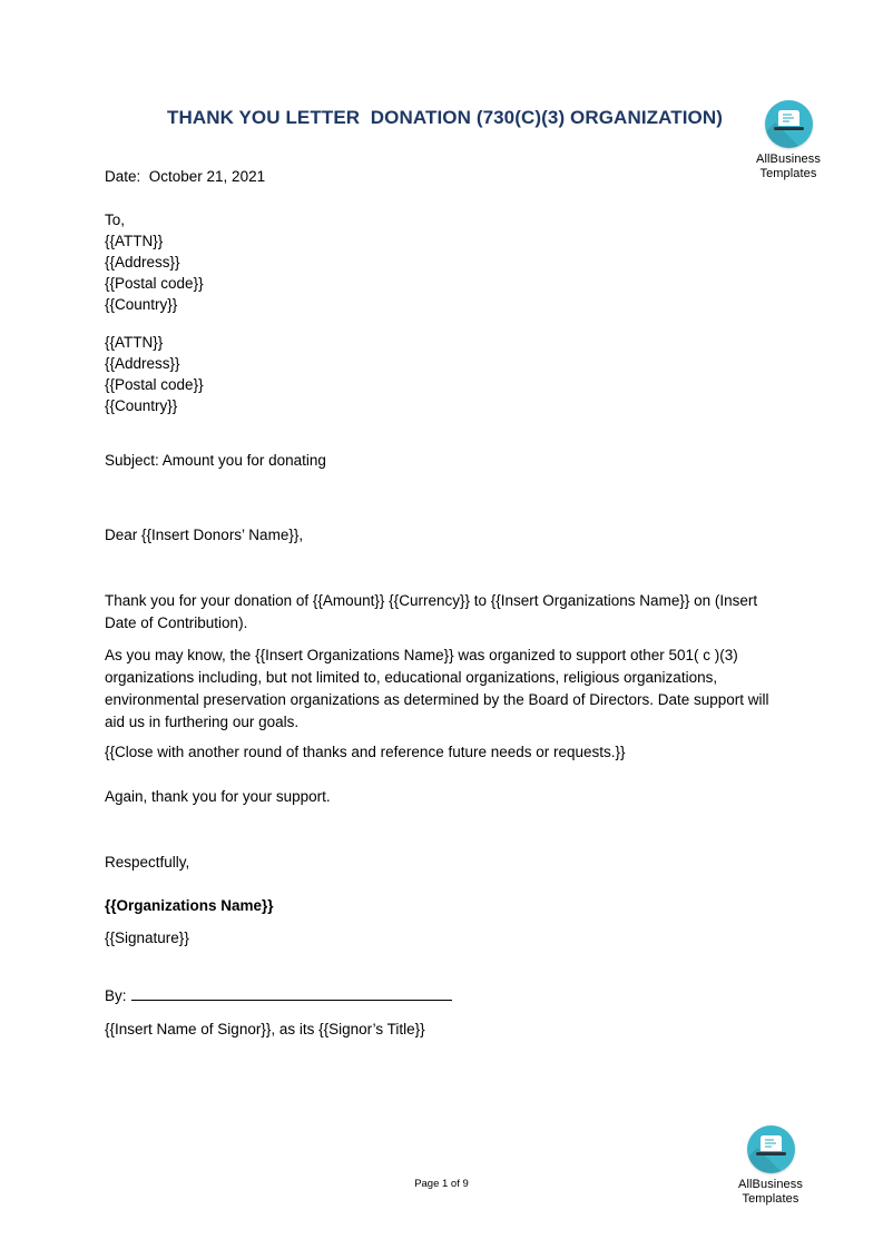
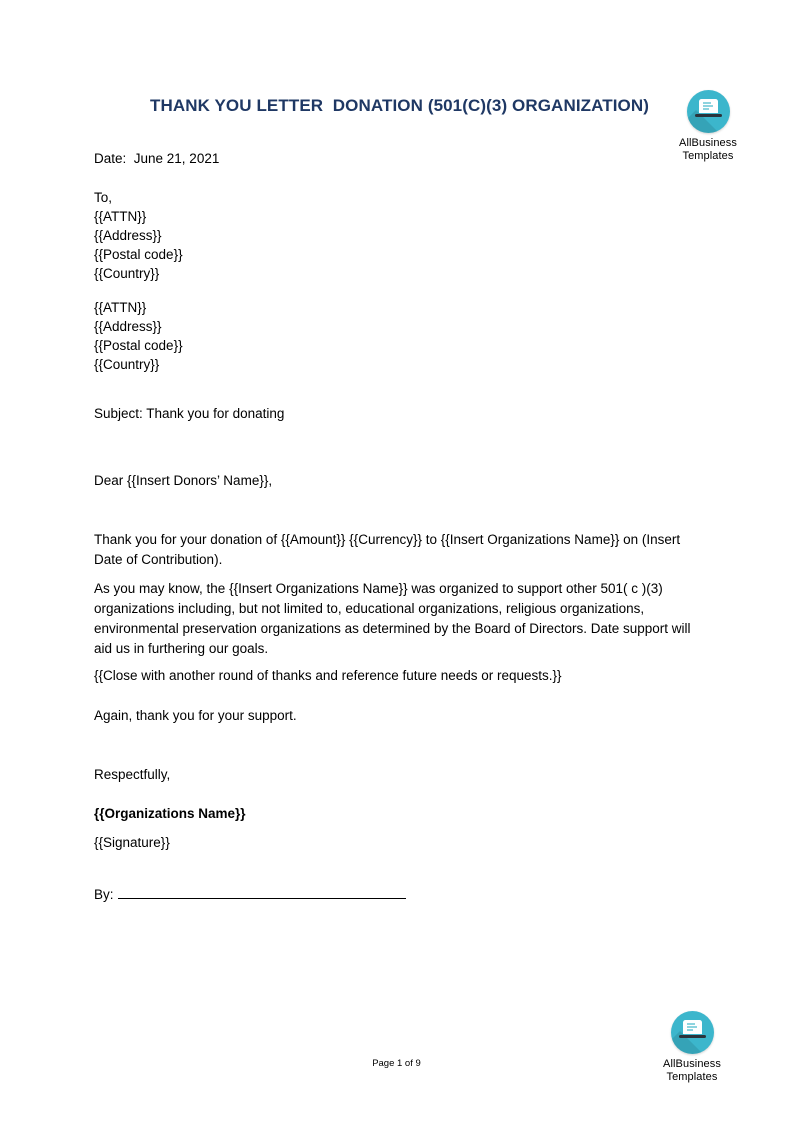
- THANK YOU LETTER DONATION (730(C)(3) ORGANIZATION)
+ THANK YOU LETTER DONATION (501(C)(3) ORGANIZATION)
  AllBusiness
  Templates
- Date: October 21, 2021
+ Date: June 21, 2021
  To,
  {{ATTN}}
  {{Address}}
  {{Postal code}}
  {{Country}}
  {{ATTN}}
  {{Address}}
  {{Postal code}}
  {{Country}}
- Subject: Amount you for donating
+ Subject: Thank you for donating
  Dear {{Insert Donors’ Name}},
  Thank you for your donation of {{Amount}} {{Currency}} to {{Insert Organizations Name}} on (Insert Date of Contribution).
  As you may know, the {{Insert Organizations Name}} was organized to support other 501( c )(3) organizations including, but not limited to, educational organizations, religious organizations, environmental preservation organizations as determined by the Board of Directors. Date support will aid us in furthering our goals.
  {{Close with another round of thanks and reference future needs or requests.}}
  Again, thank you for your support.
  Respectfully,
  {{Organizations Name}}
  {{Signature}}
  By:
- {{Insert Name of Signor}}, as its {{Signor’s Title}}
  Page 1 of 9
  AllBusiness
  Templates
